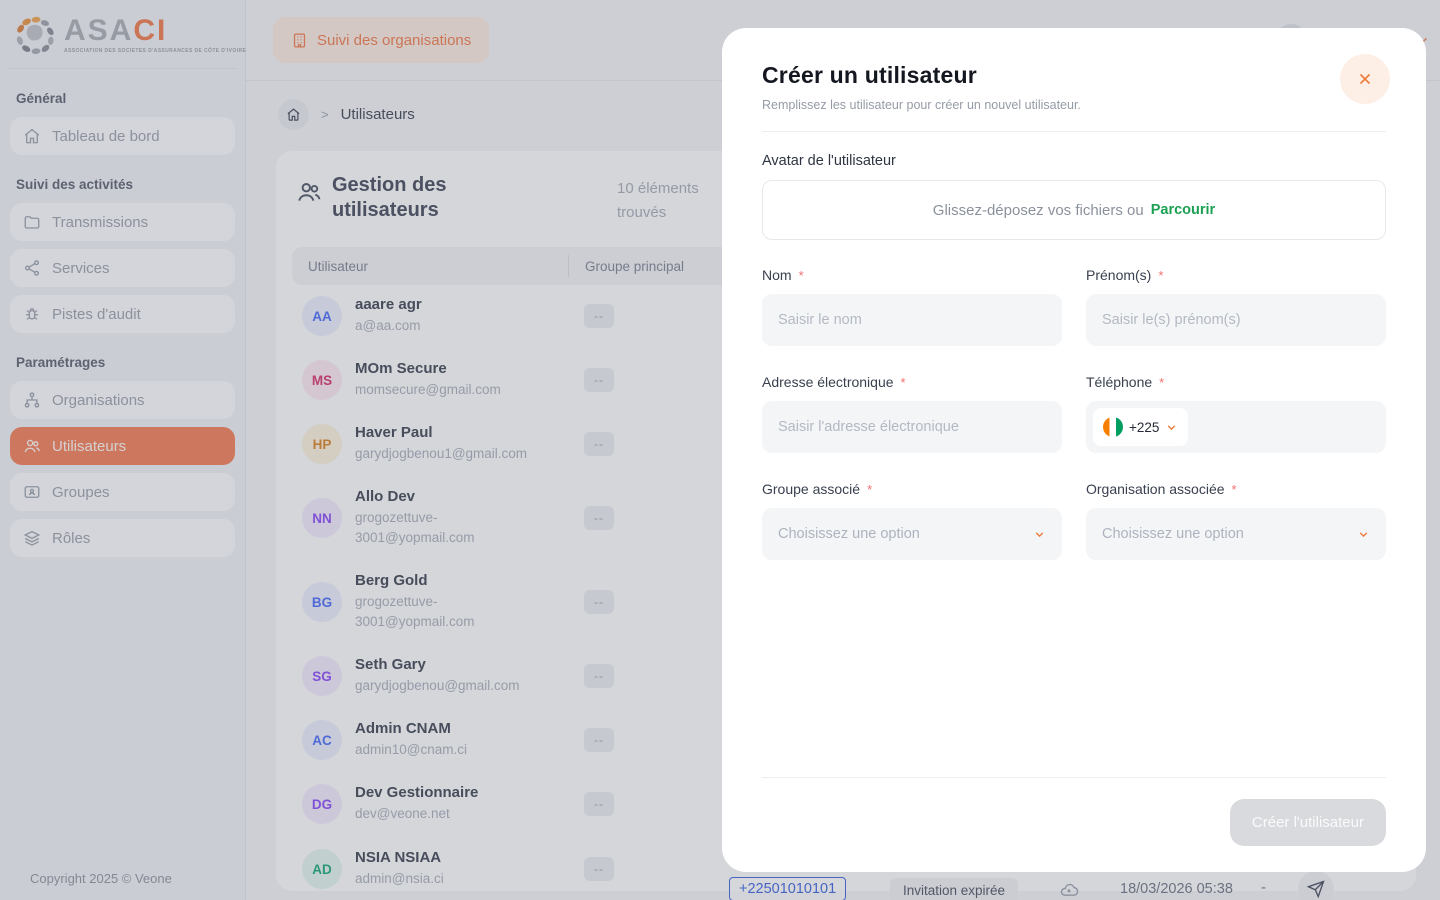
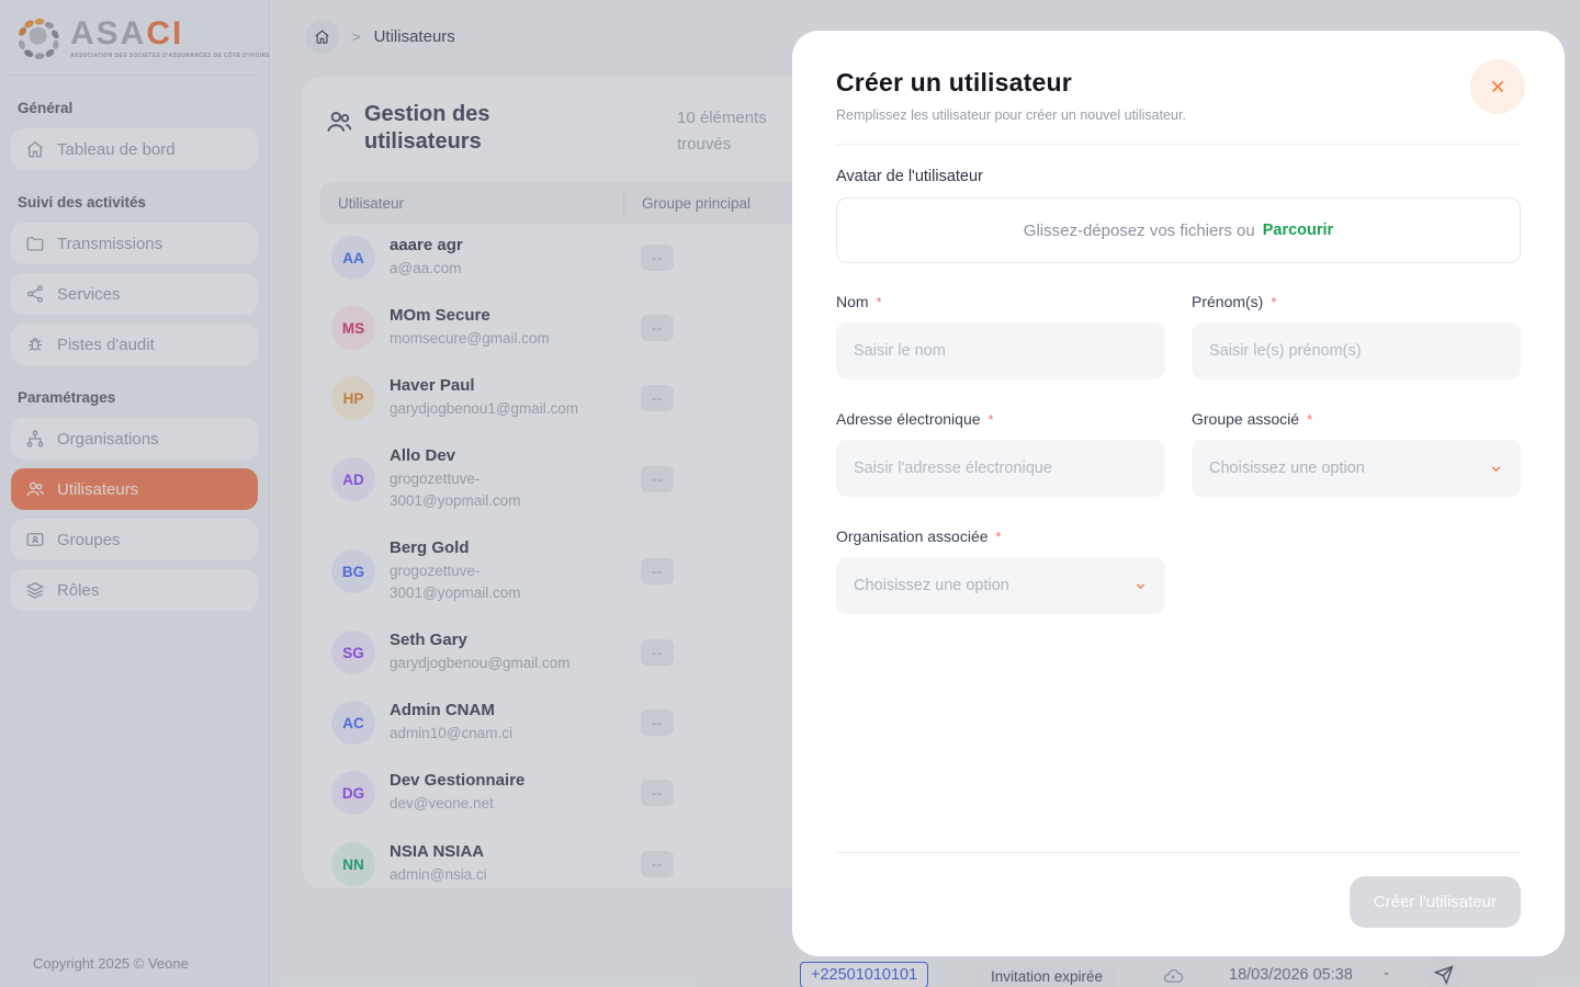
  ASACI
  Général
  Tableau de bord
  Suivi des activités
  Transmissions
  Services
  Pistes d'audit
  Paramétrages
  Organisations
  Utilisateurs
  Groupes
  Rôles
  Copyright 2025 © Veone
- Suivi des organisations
  >
  Utilisateurs
  Gestion des utilisateurs
  10 éléments trouvés
  Utilisateur
  Groupe principal
  AA
  aaare agr
  a@aa.com
  --
  MS
  MOm Secure
  momsecure@gmail.com
  --
  HP
  Haver Paul
  garydjogbenou1@gmail.com
  --
- NN
+ AD
  Allo Dev
  grogozettuve-3001@yopmail.com
  --
  BG
  Berg Gold
  grogozettuve-3001@yopmail.com
  --
  SG
  Seth Gary
  garydjogbenou@gmail.com
  --
  AC
  Admin CNAM
  admin10@cnam.ci
  --
  DG
  Dev Gestionnaire
  dev@veone.net
  --
- AD
+ NN
  NSIA NSIAA
  admin@nsia.ci
  --
  +22501010101
  Invitation expirée
  18/03/2026 05:38
  -
  Créer un utilisateur
  Remplissez les utilisateur pour créer un nouvel utilisateur.
  Avatar de l'utilisateur
  Glissez-déposez vos fichiers ou
  Parcourir
  Nom * Saisir le nom
  Prénom(s) * Saisir le(s) prénom(s)
  Adresse électronique * Saisir l'adresse électronique
- Téléphone *
- +225
  Groupe associé *
  Choisissez une option
  Organisation associée *
  Choisissez une option
  Créer l'utilisateur
